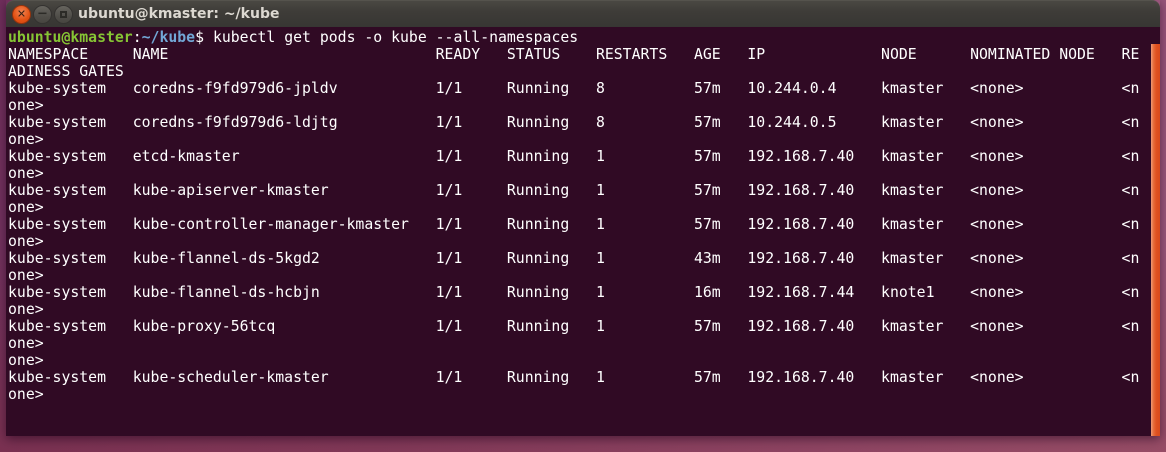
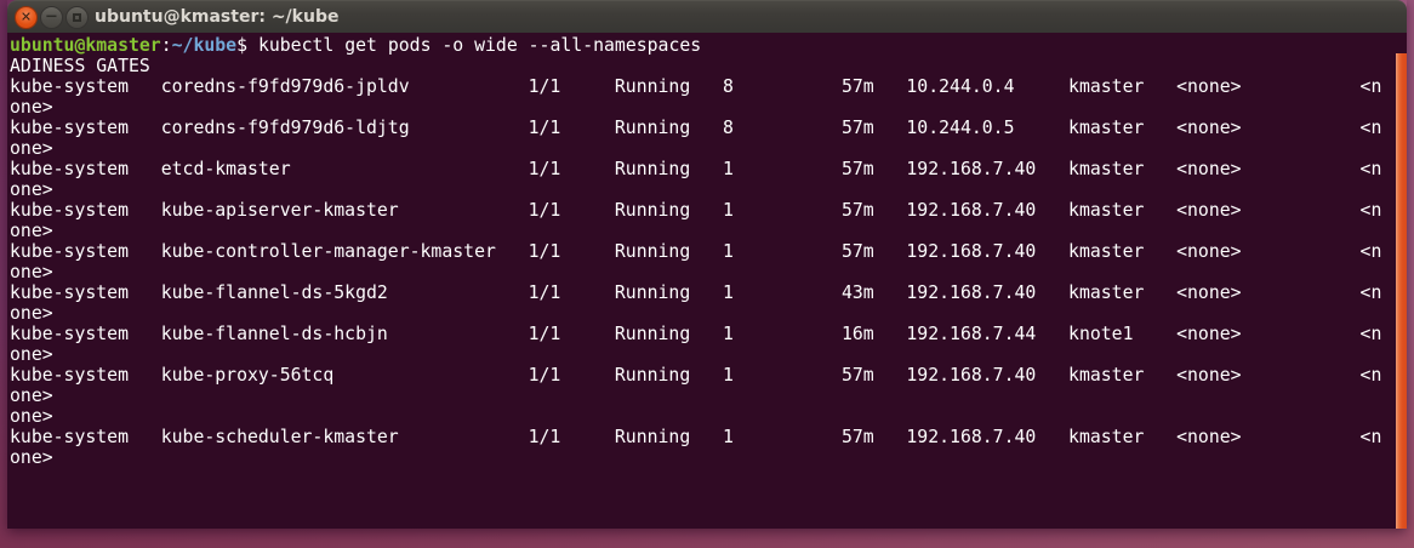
  ✕
  −
  ubuntu@kmaster: ~/kube
- ubuntu@kmaster:~/kube$ kubectl get pods -o kube --all-namespaces
+ ubuntu@kmaster:~/kube$ kubectl get pods -o wide --all-namespaces
- NAMESPACE NAME READY STATUS RESTARTS AGE IP NODE NOMINATED NODE RE
  ADINESS GATES
  kube-system coredns-f9fd979d6-jpldv 1/1 Running 8 57m 10.244.0.4 kmaster <none> <n
  one>
  kube-system coredns-f9fd979d6-ldjtg 1/1 Running 8 57m 10.244.0.5 kmaster <none> <n
  one>
  kube-system etcd-kmaster 1/1 Running 1 57m 192.168.7.40 kmaster <none> <n
  one>
  kube-system kube-apiserver-kmaster 1/1 Running 1 57m 192.168.7.40 kmaster <none> <n
  one>
  kube-system kube-controller-manager-kmaster 1/1 Running 1 57m 192.168.7.40 kmaster <none> <n
  one>
  kube-system kube-flannel-ds-5kgd2 1/1 Running 1 43m 192.168.7.40 kmaster <none> <n
  one>
  kube-system kube-flannel-ds-hcbjn 1/1 Running 1 16m 192.168.7.44 knote1 <none> <n
  one>
  kube-system kube-proxy-56tcq 1/1 Running 1 57m 192.168.7.40 kmaster <none> <n
  one>
  one>
  kube-system kube-scheduler-kmaster 1/1 Running 1 57m 192.168.7.40 kmaster <none> <n
  one>
